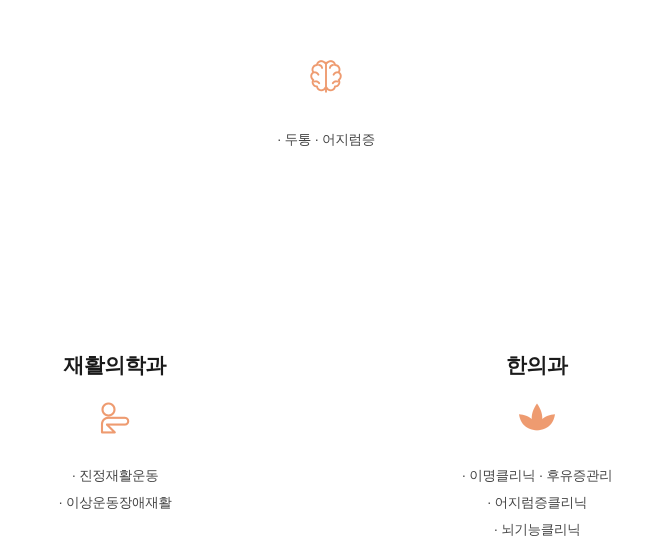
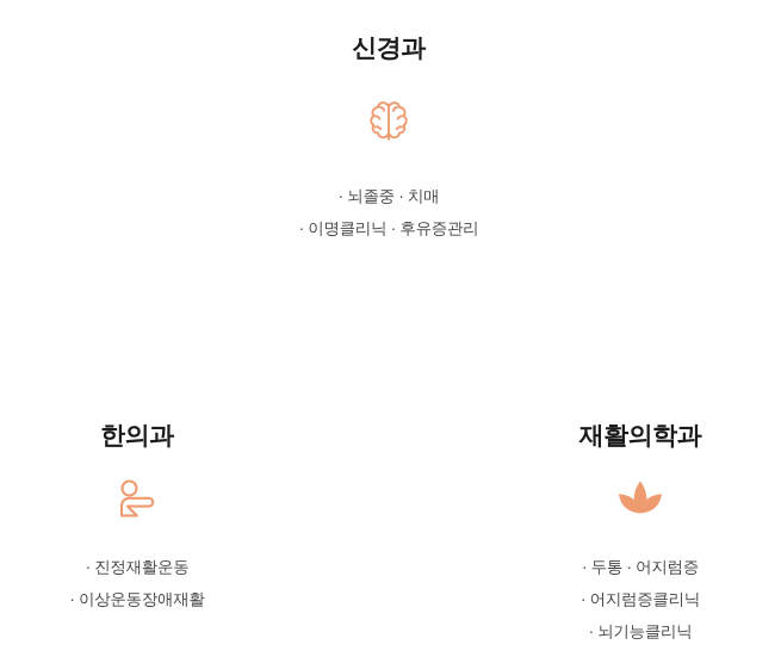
+ 신경과
+ · 뇌졸중 · 치매
- · 두통 · 어지럼증
+ · 이명클리닉 · 후유증관리
- 재활의학과
+ 한의과
  · 진정재활운동
  · 이상운동장애재활
- 한의과
+ 재활의학과
- · 이명클리닉 · 후유증관리
+ · 두통 · 어지럼증
  · 어지럼증클리닉
  · 뇌기능클리닉
